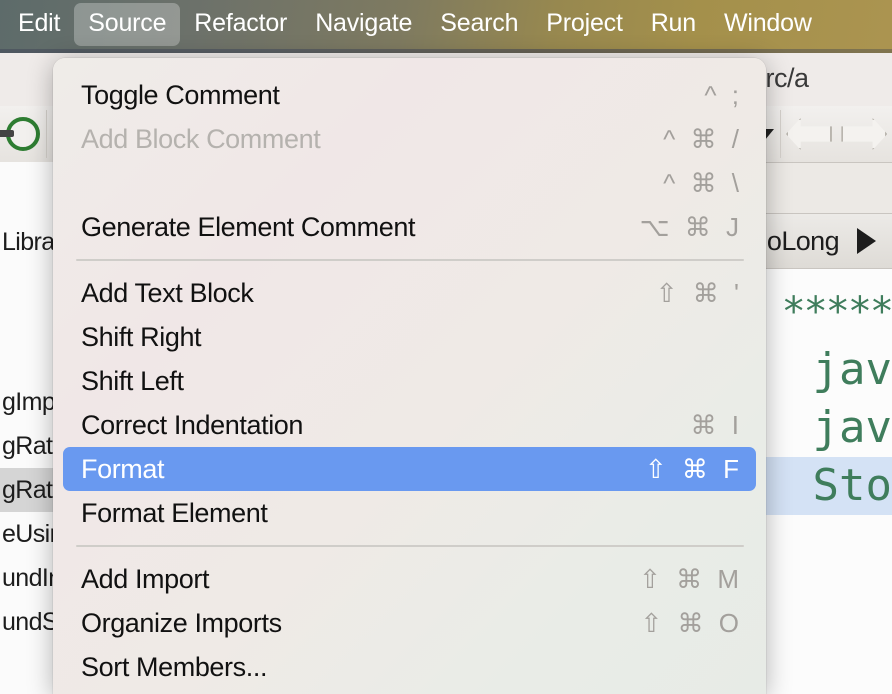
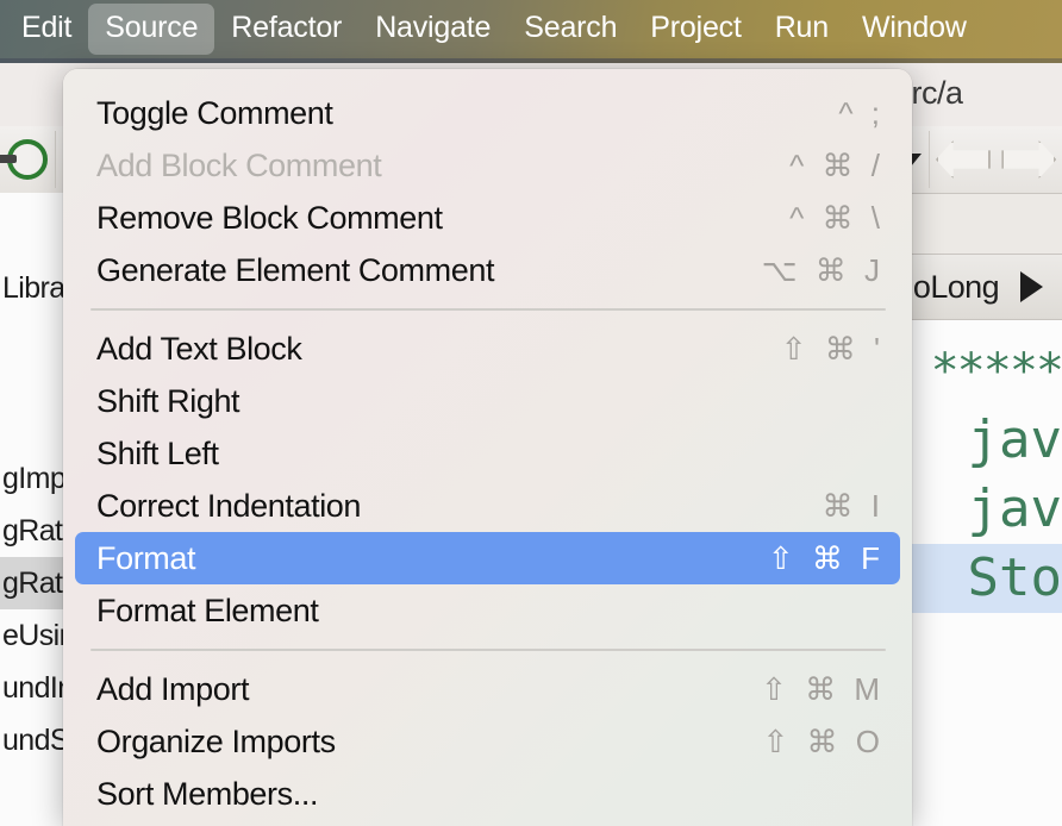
  Libra
  gImp
  eUsi
  undI
  undS
  oLong
  *****
  jav
  jav
  Sto
  Edit
  Source
  Refactor
  Navigate
  Search
  Project
  Run
  Window
  Toggle Comment
  ^ ;
  Add Block Comment
  ^ ⌘ /
+ Remove Block Comment
  ^ ⌘ \
  Generate Element Comment
  ⌥ ⌘ J
  Add Text Block
  ⇧ ⌘ '
  Shift Right
  Shift Left
  Correct Indentation
  ⌘ I
  Format
  ⇧ ⌘ F
  Format Element
  Add Import
  ⇧ ⌘ M
  Organize Imports
  ⇧ ⌘ O
  Sort Members...
